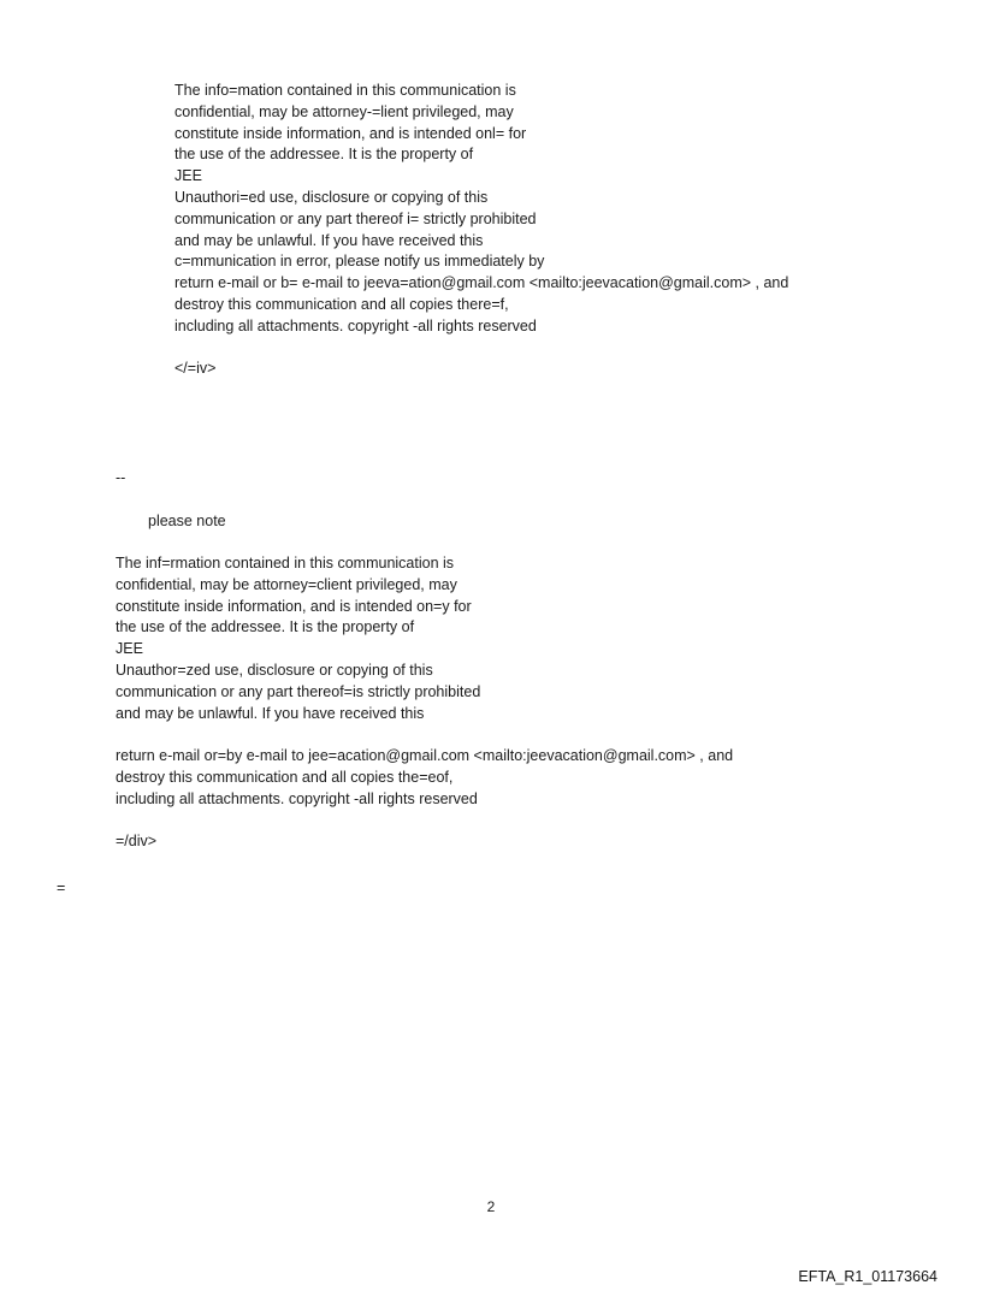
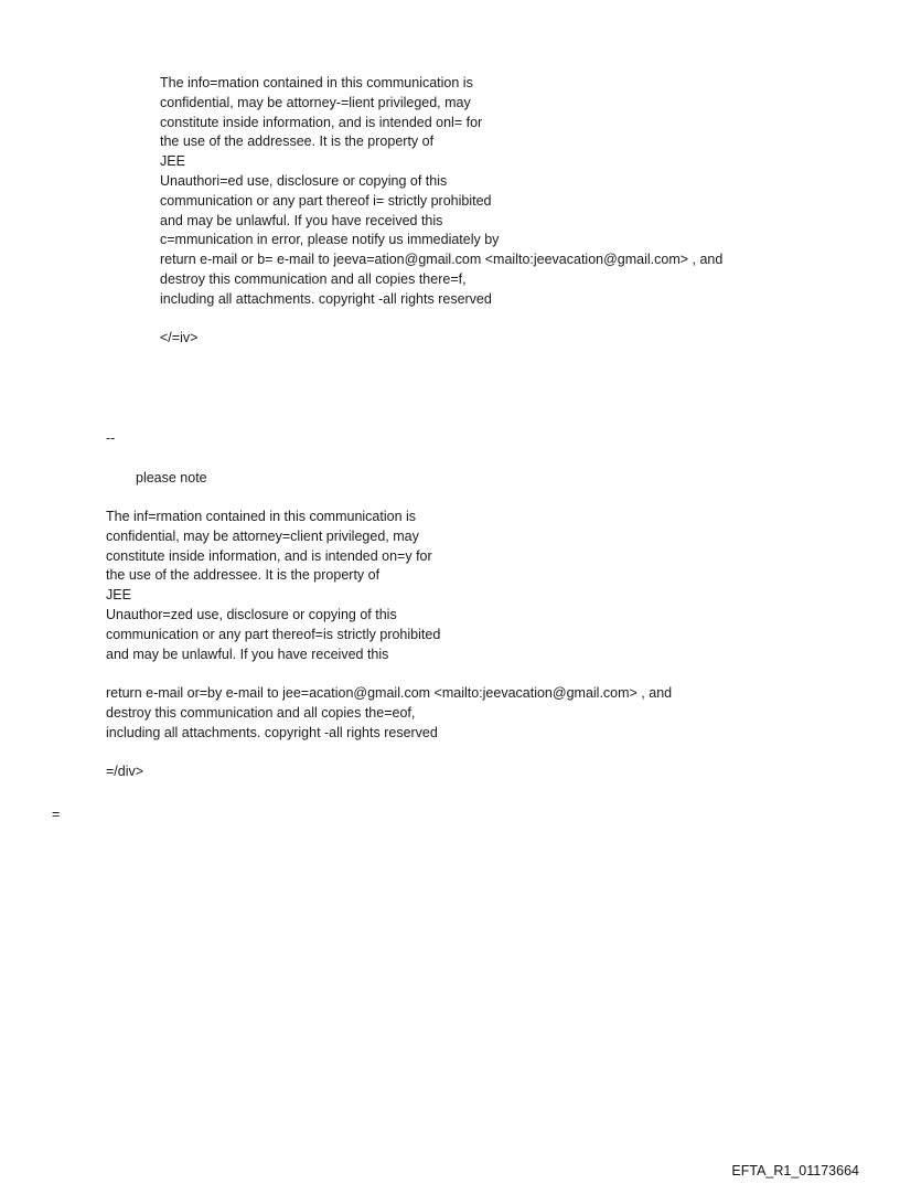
  The info=mation contained in this communication is
  confidential, may be attorney-=lient privileged, may
  constitute inside information, and is intended onl= for
  the use of the addressee. It is the property of
  JEE
  Unauthori=ed use, disclosure or copying of this
  communication or any part thereof i= strictly prohibited
  and may be unlawful. If you have received this
  c=mmunication in error, please notify us immediately by
  return e-mail or b= e-mail to jeeva=ation@gmail.com <mailto:jeevacation@gmail.com> , and
  destroy this communication and all copies there=f,
  including all attachments. copyright -all rights reserved
  </=iv>
  --
  please note
  The inf=rmation contained in this communication is
  confidential, may be attorney=client privileged, may
  constitute inside information, and is intended on=y for
  the use of the addressee. It is the property of
  JEE
  Unauthor=zed use, disclosure or copying of this
  communication or any part thereof=is strictly prohibited
  and may be unlawful. If you have received this
  return e-mail or=by e-mail to jee=acation@gmail.com <mailto:jeevacation@gmail.com> , and
  destroy this communication and all copies the=eof,
  including all attachments. copyright -all rights reserved
  =/div>
  =
- 2
  EFTA_R1_01173664
